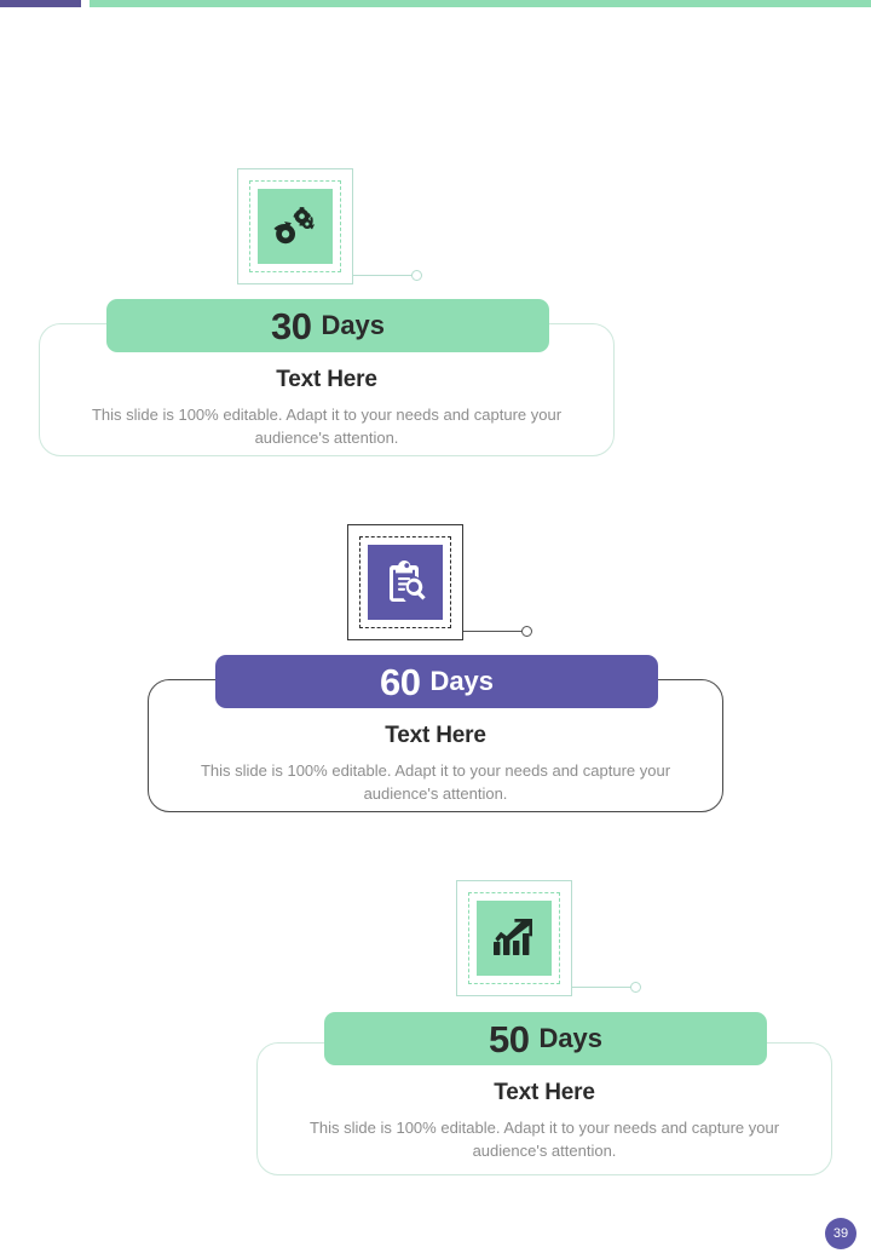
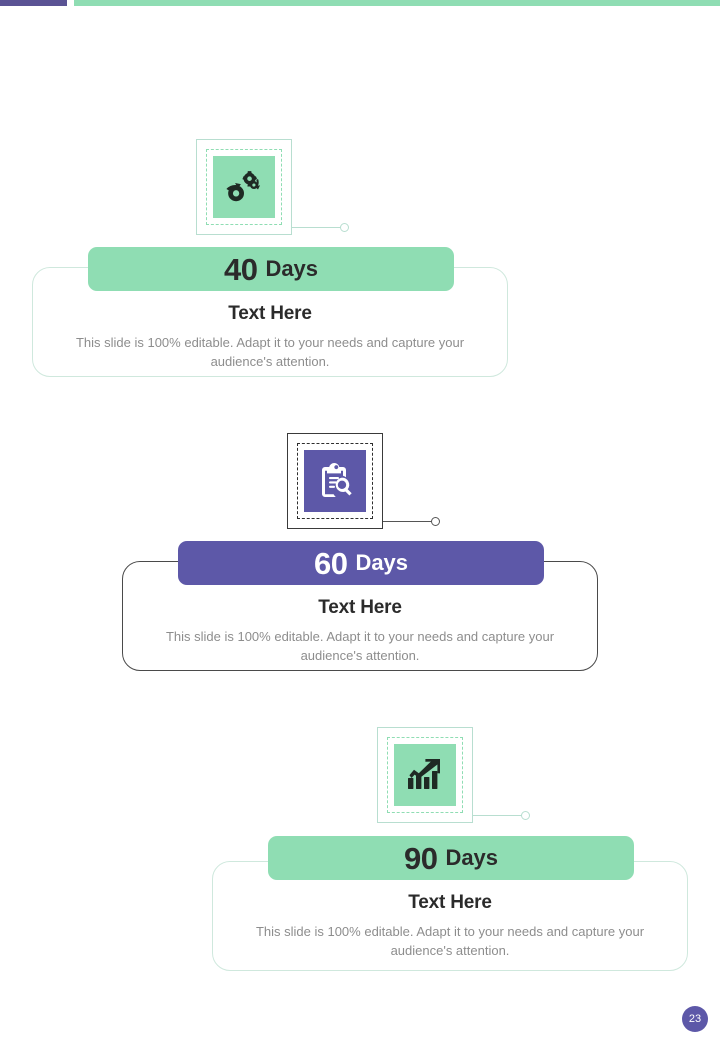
- 30
+ 40
  Days
  Text Here
  This slide is 100% editable. Adapt it to your needs and capture your audience's attention.
  60
  Days
  Text Here
  This slide is 100% editable. Adapt it to your needs and capture your audience's attention.
- 50
+ 90
  Days
  Text Here
  This slide is 100% editable. Adapt it to your needs and capture your audience's attention.
- 39
+ 23
